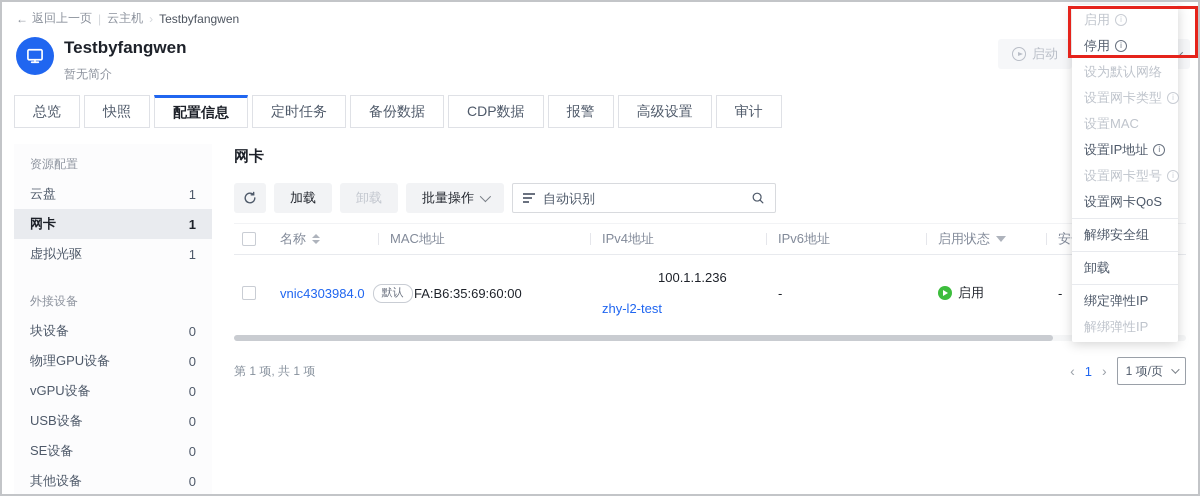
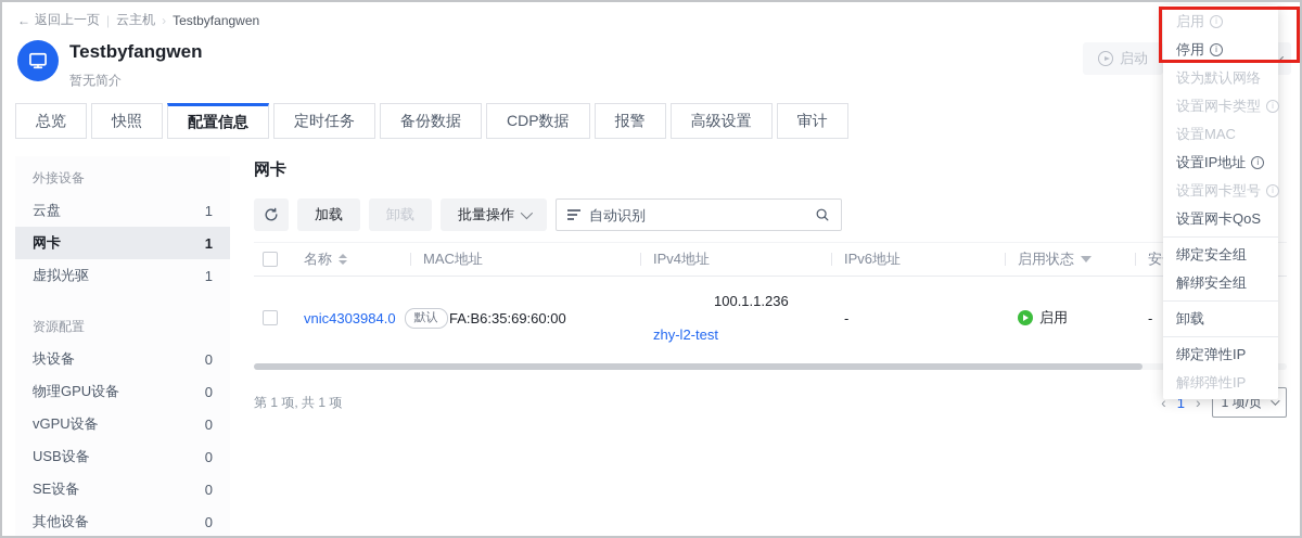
  ←
  返回上一页
  |
  云主机
  ›
  Testbyfangwen
  Testbyfangwen
  暂无简介
  启动
  总览
  快照
  配置信息
  定时任务
  备份数据
  CDP数据
  报警
  高级设置
  审计
- 资源配置
+ 外接设备
  云盘
  1
  网卡
  1
  虚拟光驱
  1
- 外接设备
+ 资源配置
  块设备
  0
  物理GPU设备
  0
  vGPU设备
  0
  USB设备
  0
  SE设备
  0
  其他设备
  0
  网卡
  加载
  卸载
  批量操作
  自动识别
  名称
  MAC地址
  IPv4地址
  IPv6地址
  启用状态
  vnic4303984.0
  默认
  FA:B6:35:69:60:00
  100.1.1.236
  zhy-l2-test
  -
  启用
  -
  第 1 项, 共 1 项
  ‹
  1
  ›
  1 项/页
  启用
  停用
  i
  设为默认网络
  设置网卡类型
  设置MAC
  设置IP地址
  i
  设置网卡型号
  设置网卡QoS
+ 绑定安全组
  解绑安全组
  卸载
  绑定弹性IP
  解绑弹性IP
